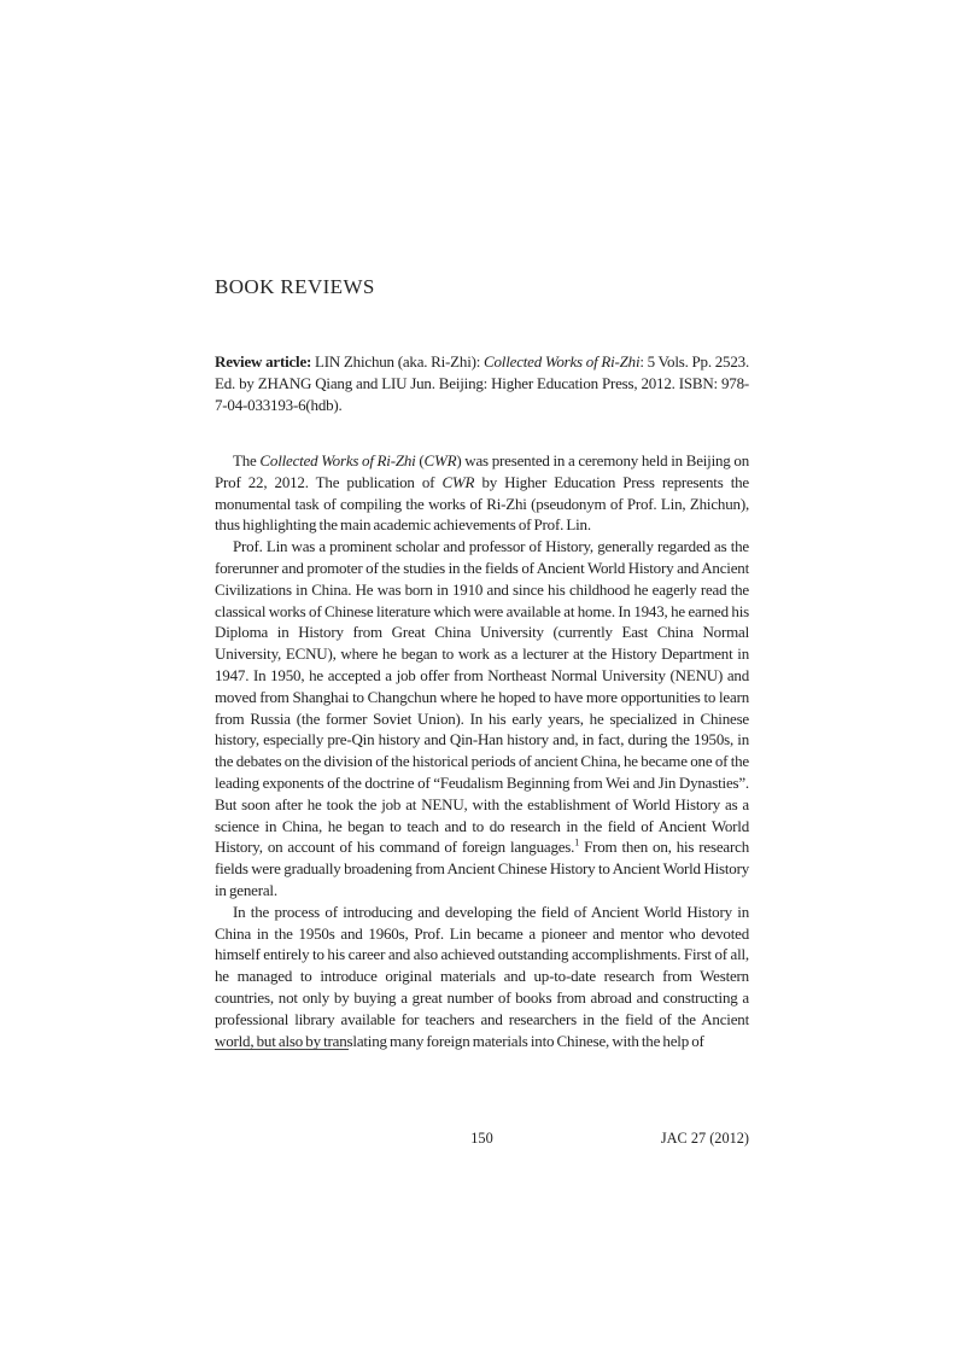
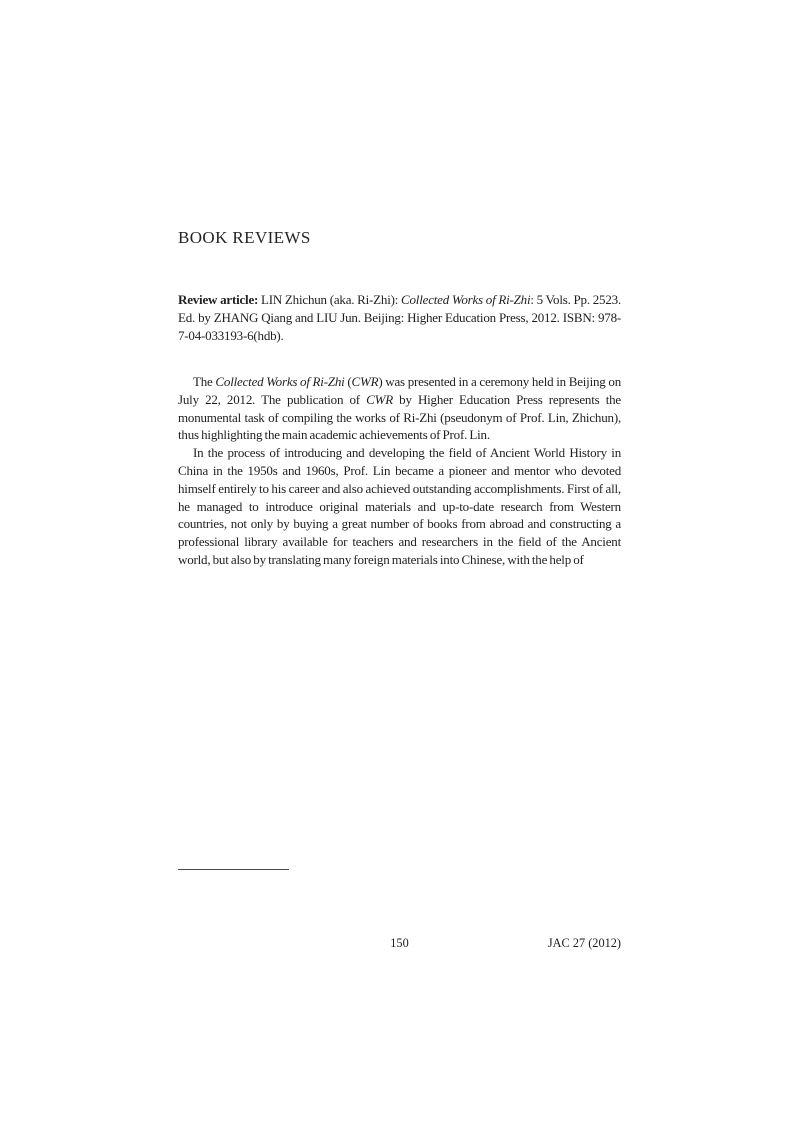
  BOOK REVIEWS
  Review article: LIN Zhichun (aka. Ri-Zhi): Collected Works of Ri-Zhi: 5 Vols. Pp. 2523. Ed. by ZHANG Qiang and LIU Jun. Beijing: Higher Education Press, 2012. ISBN: 978-7-04-033193-6(hdb).
- The Collected Works of Ri-Zhi (CWR) was presented in a ceremony held in Beijing on Prof 22, 2012. The publication of CWR by Higher Education Press represents the monumental task of compiling the works of Ri-Zhi (pseudonym of Prof. Lin, Zhichun), thus highlighting the main academic achievements of Prof. Lin.
+ The Collected Works of Ri-Zhi (CWR) was presented in a ceremony held in Beijing on July 22, 2012. The publication of CWR by Higher Education Press represents the monumental task of compiling the works of Ri-Zhi (pseudonym of Prof. Lin, Zhichun), thus highlighting the main academic achievements of Prof. Lin.
- Prof. Lin was a prominent scholar and professor of History, generally regarded as the forerunner and promoter of the studies in the fields of Ancient World History and Ancient Civilizations in China. He was born in 1910 and since his childhood he eagerly read the classical works of Chinese literature which were available at home. In 1943, he earned his Diploma in History from Great China University (currently East China Normal University, ECNU), where he began to work as a lecturer at the History Department in 1947. In 1950, he accepted a job offer from Northeast Normal University (NENU) and moved from Shanghai to Changchun where he hoped to have more opportunities to learn from Russia (the former Soviet Union). In his early years, he specialized in Chinese history, especially pre-Qin history and Qin-Han history and, in fact, during the 1950s, in the debates on the division of the historical periods of ancient China, he became one of the leading exponents of the doctrine of “Feudalism Beginning from Wei and Jin Dynasties”. But soon after he took the job at NENU, with the establishment of World History as a science in China, he began to teach and to do research in the field of Ancient World History, on account of his command of foreign languages.1 From then on, his research fields were gradually broadening from Ancient Chinese History to Ancient World History in general.
  In the process of introducing and developing the field of Ancient World History in China in the 1950s and 1960s, Prof. Lin became a pioneer and mentor who devoted himself entirely to his career and also achieved outstanding accomplishments. First of all, he managed to introduce original materials and up-to-date research from Western countries, not only by buying a great number of books from abroad and constructing a professional library available for teachers and researchers in the field of the Ancient world, but also by translating many foreign materials into Chinese, with the help of
  150
  JAC 27 (2012)
